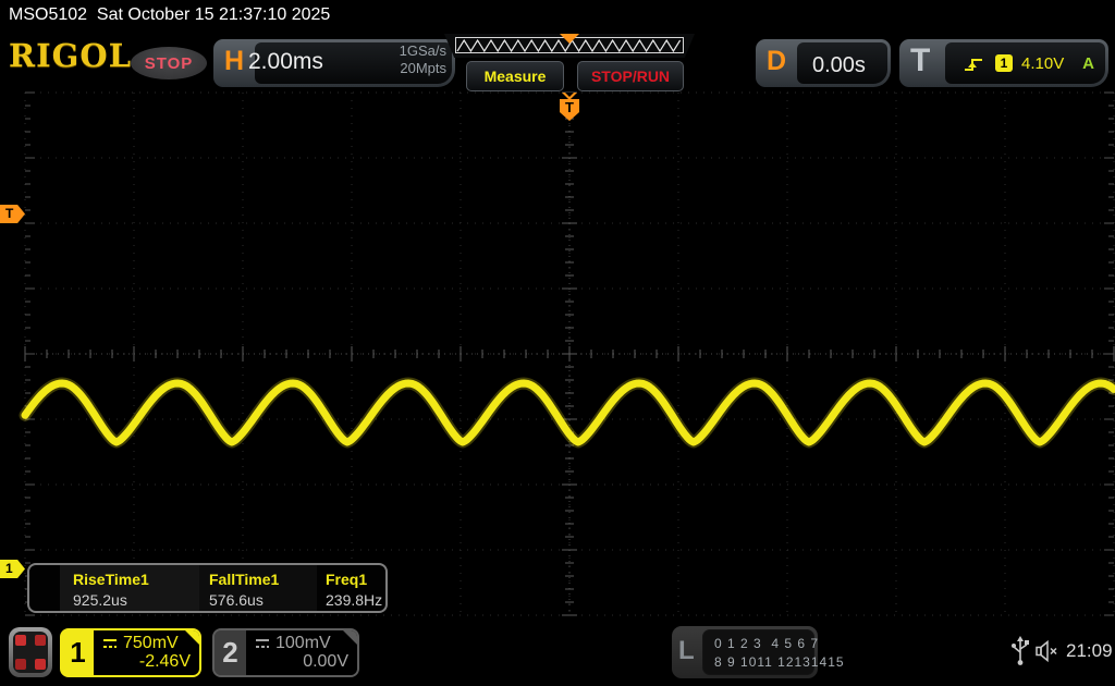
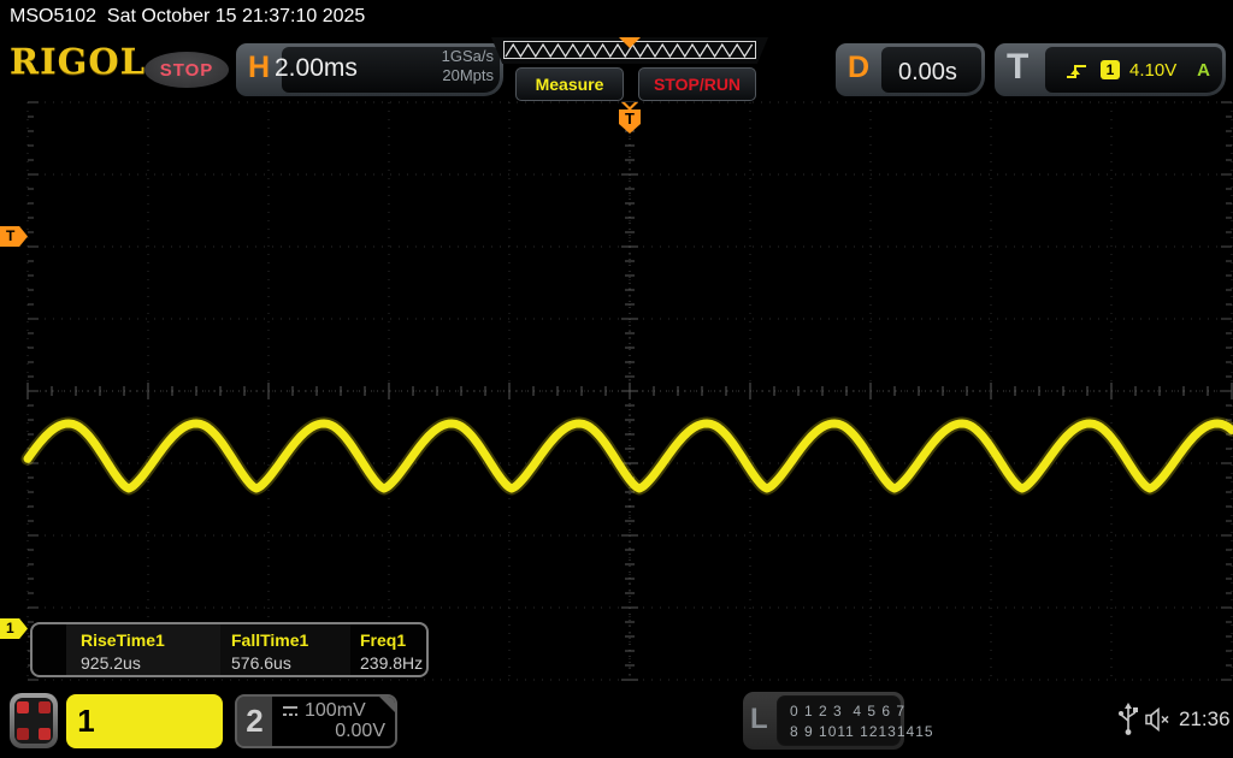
  MSO5102 Sat October 15 21:37:10 2025
  RIGOL
  STOP
  H
  2.00ms
  1GSa/s
  20Mpts
  Measure
  STOP/RUN
  D
  0.00s
  T
  1
  4.10V
  A
  T
  T
  1
  RiseTime1
  925.2us
  FallTime1
  576.6us
  Freq1
  239.8Hz
  1
- 750mV
- -2.46V
  2
  100mV
  0.00V
  L
  0 1 2 3 4 5 6 7
  8 9 1011 12131415
- 21:09
+ 21:36
